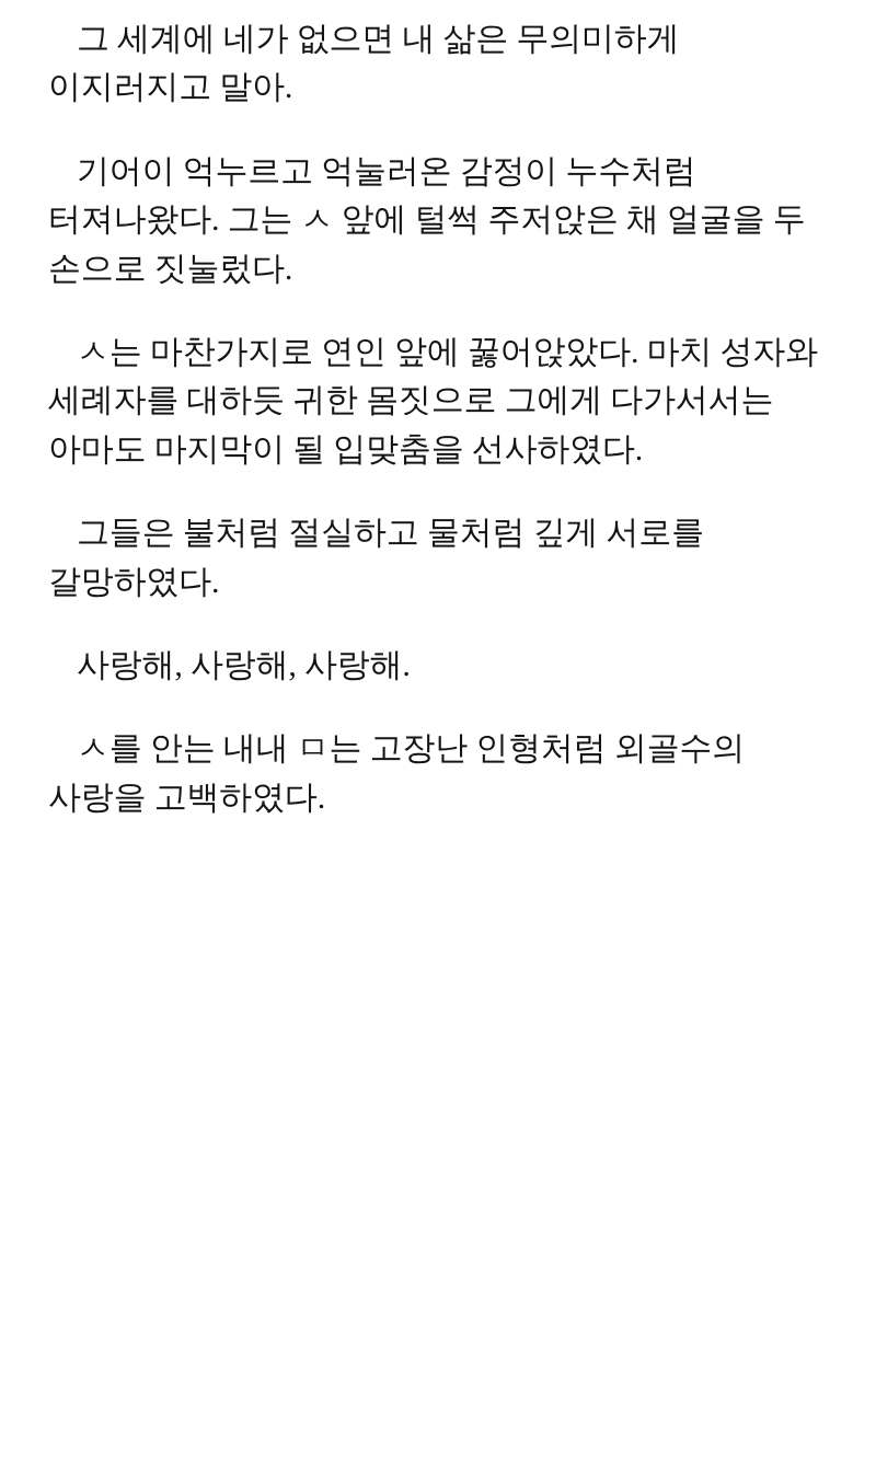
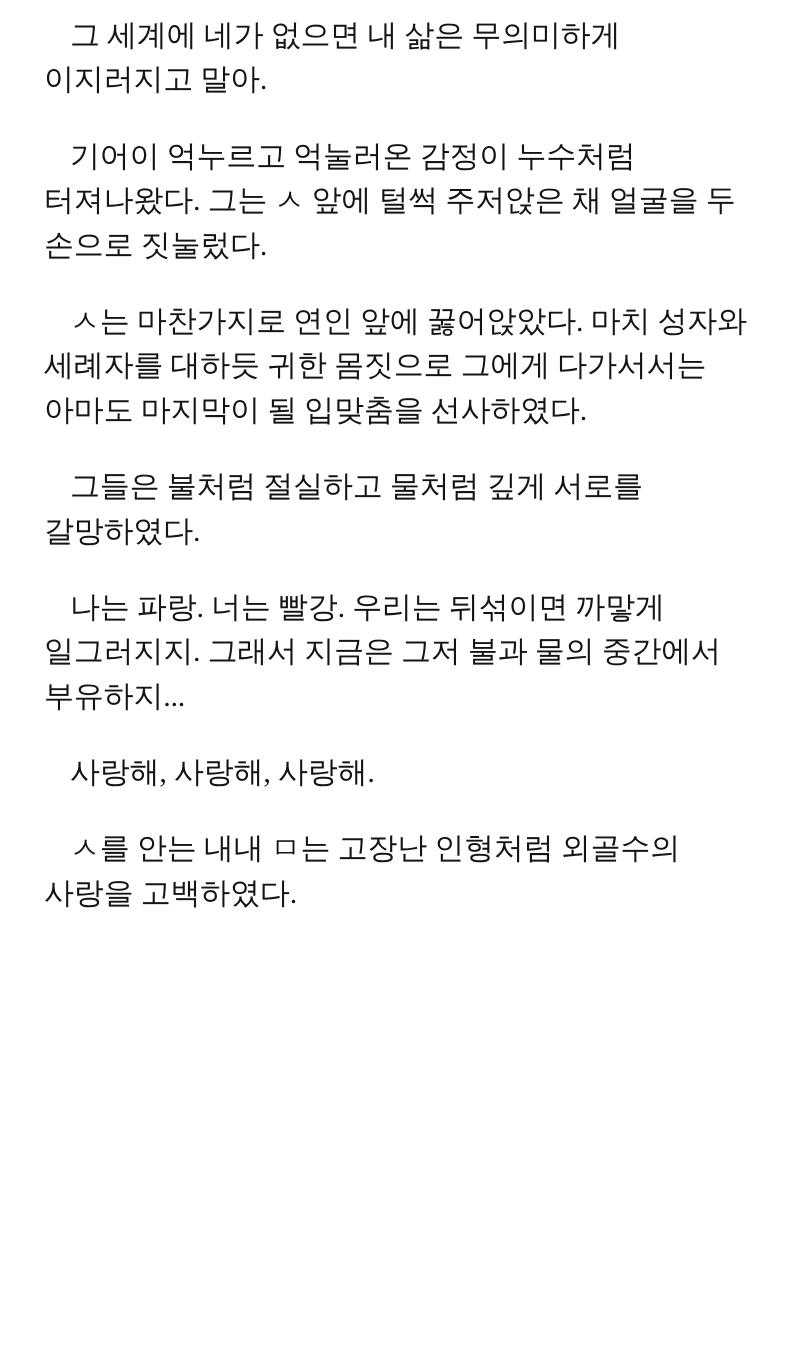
  그 세계에 네가 없으면 내 삶은 무의미하게 이지러지고 말아.
  기어이 억누르고 억눌러온 감정이 누수처럼 터져나왔다. 그는 ㅅ 앞에 털썩 주저앉은 채 얼굴을 두 손으로 짓눌렀다.
  ㅅ는 마찬가지로 연인 앞에 꿇어앉았다. 마치 성자와 세례자를 대하듯 귀한 몸짓으로 그에게 다가서서는 아마도 마지막이 될 입맞춤을 선사하였다.
  그들은 불처럼 절실하고 물처럼 깊게 서로를 갈망하였다.
+ 나는 파랑. 너는 빨강. 우리는 뒤섞이면 까맣게 일그러지지. 그래서 지금은 그저 불과 물의 중간에서 부유하지...
  사랑해, 사랑해, 사랑해.
  ㅅ를 안는 내내 ㅁ는 고장난 인형처럼 외골수의 사랑을 고백하였다.
